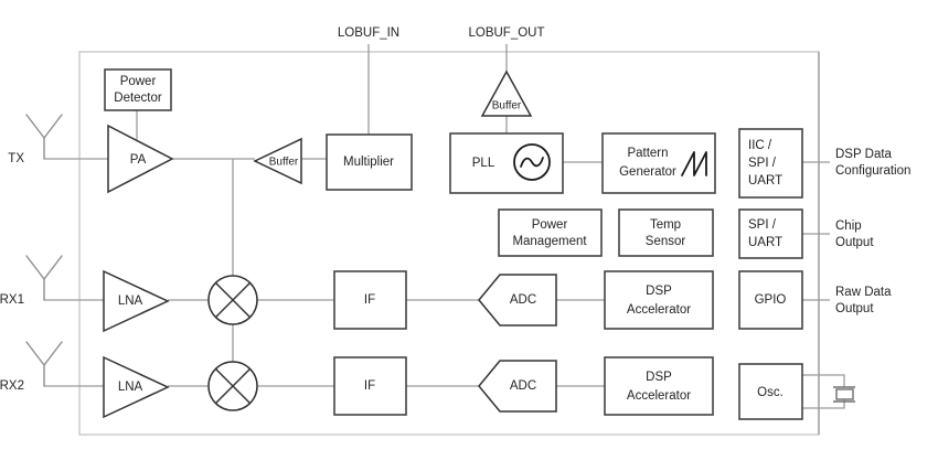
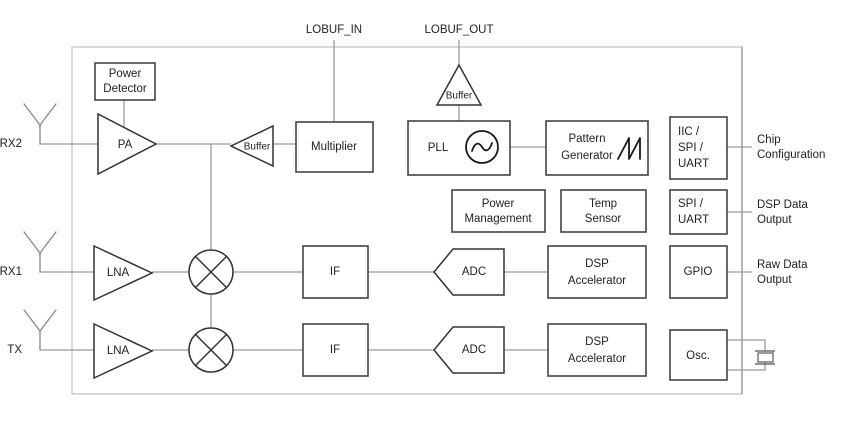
- TX
+ RX2
  RX1
- RX2
+ TX
  LOBUF_IN
  LOBUF_OUT
  Power
  Detector
  PA
  Buffer
  Multiplier
  Buffer
  PLL
  Pattern
  Generator
  IIC /
  SPI /
  UART
  Power
  Management
  Temp
  Sensor
  SPI /
  UART
  GPIO
  Osc.
  LNA
  LNA
  IF
  IF
  ADC
  ADC
  DSP
  Accelerator
  DSP
  Accelerator
- DSP Data
+ Chip
  Configuration
- Chip
+ DSP Data
  Output
  Raw Data
  Output
